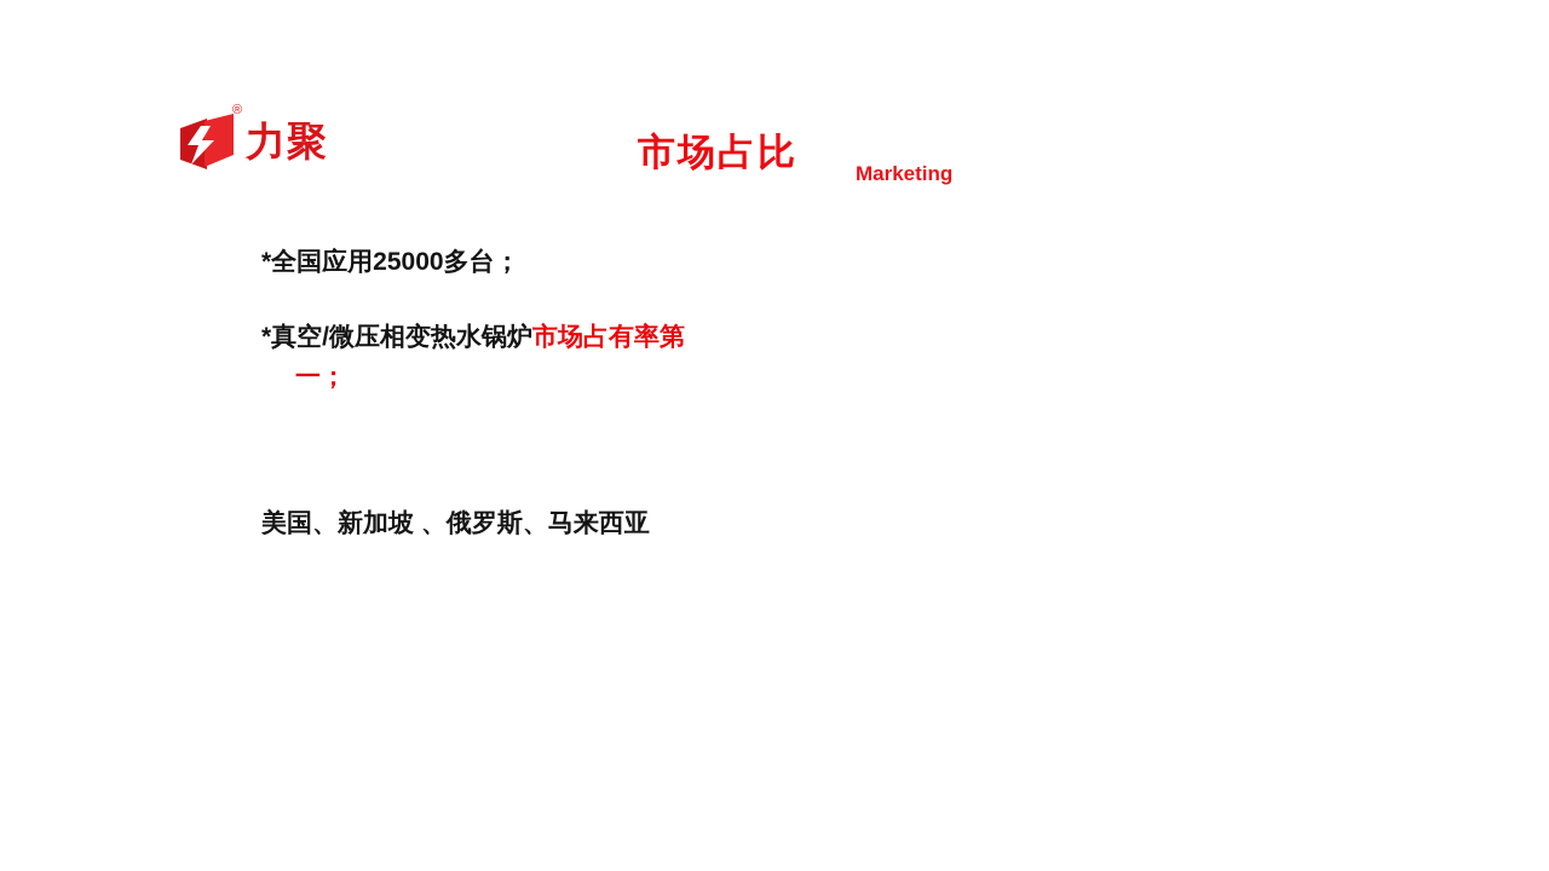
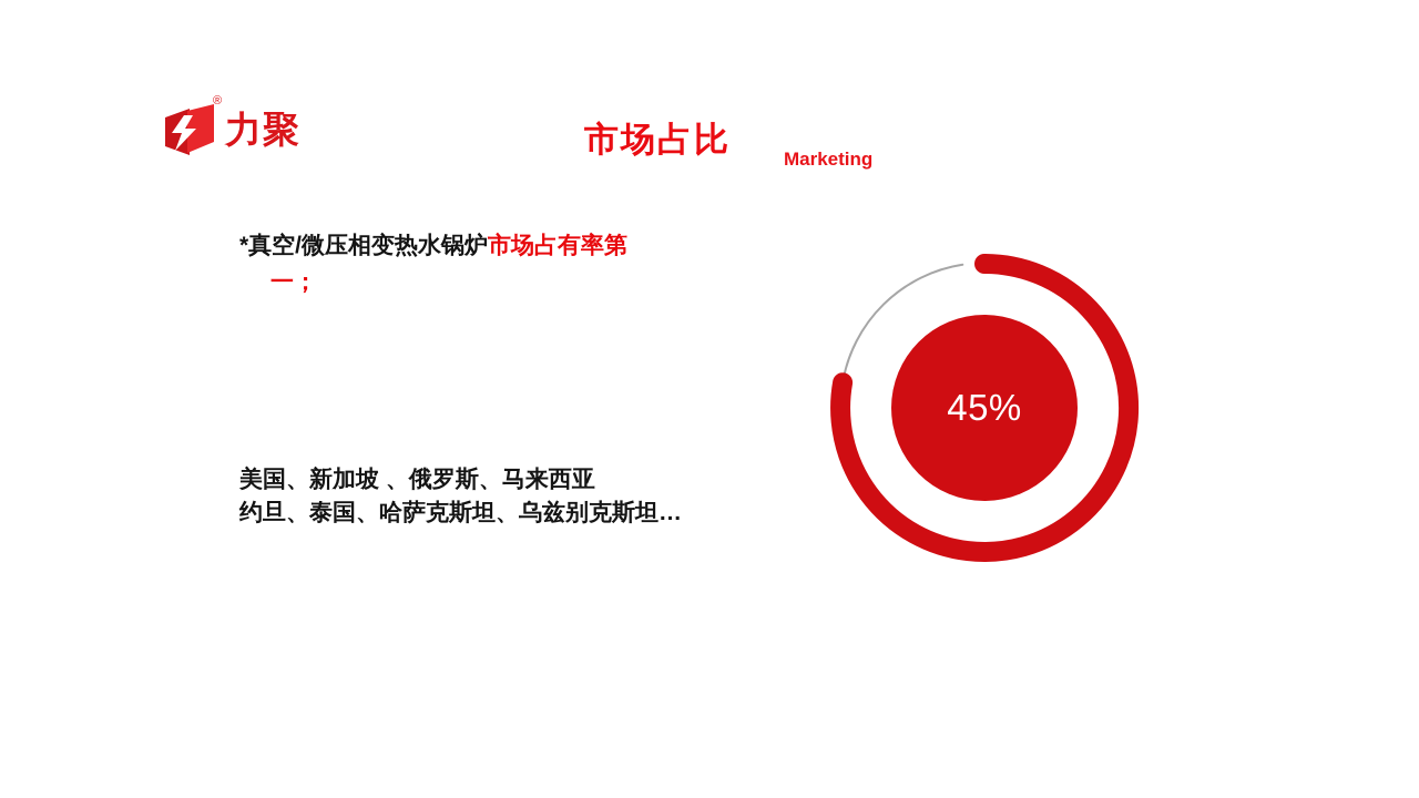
  ®
  力聚
  市场占比
  Marketing
- *全国应用25000多台；
  *真空/微压相变热水锅炉市场占有率第
  一；
  美国、新加坡 、俄罗斯、马来西亚
+ 约旦、泰国、哈萨克斯坦、乌兹别克斯坦…
+ 45%
